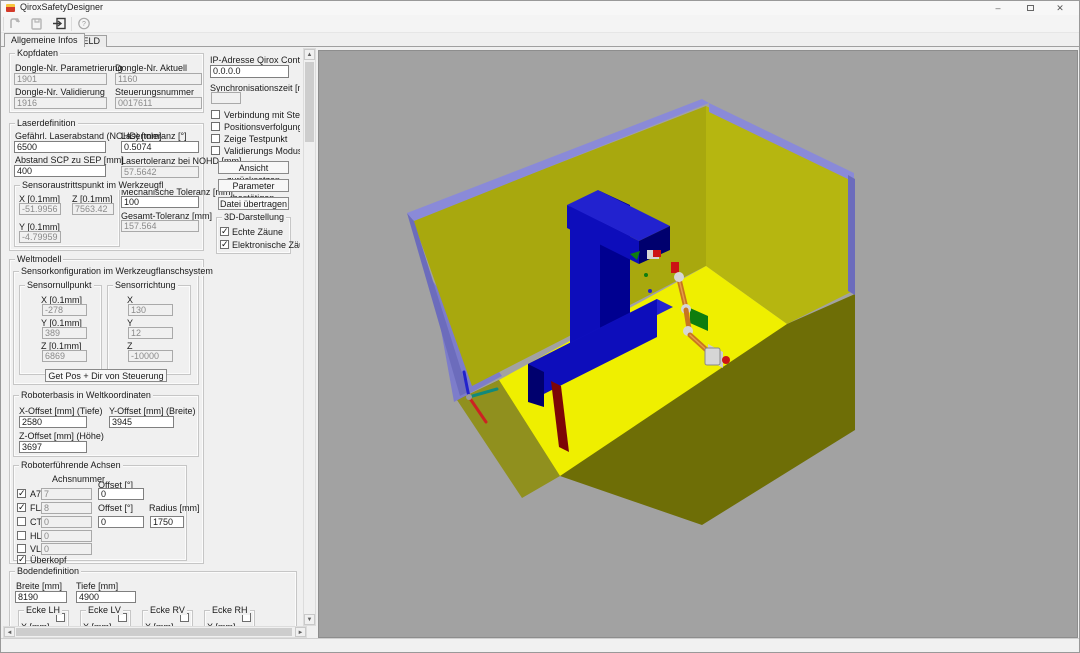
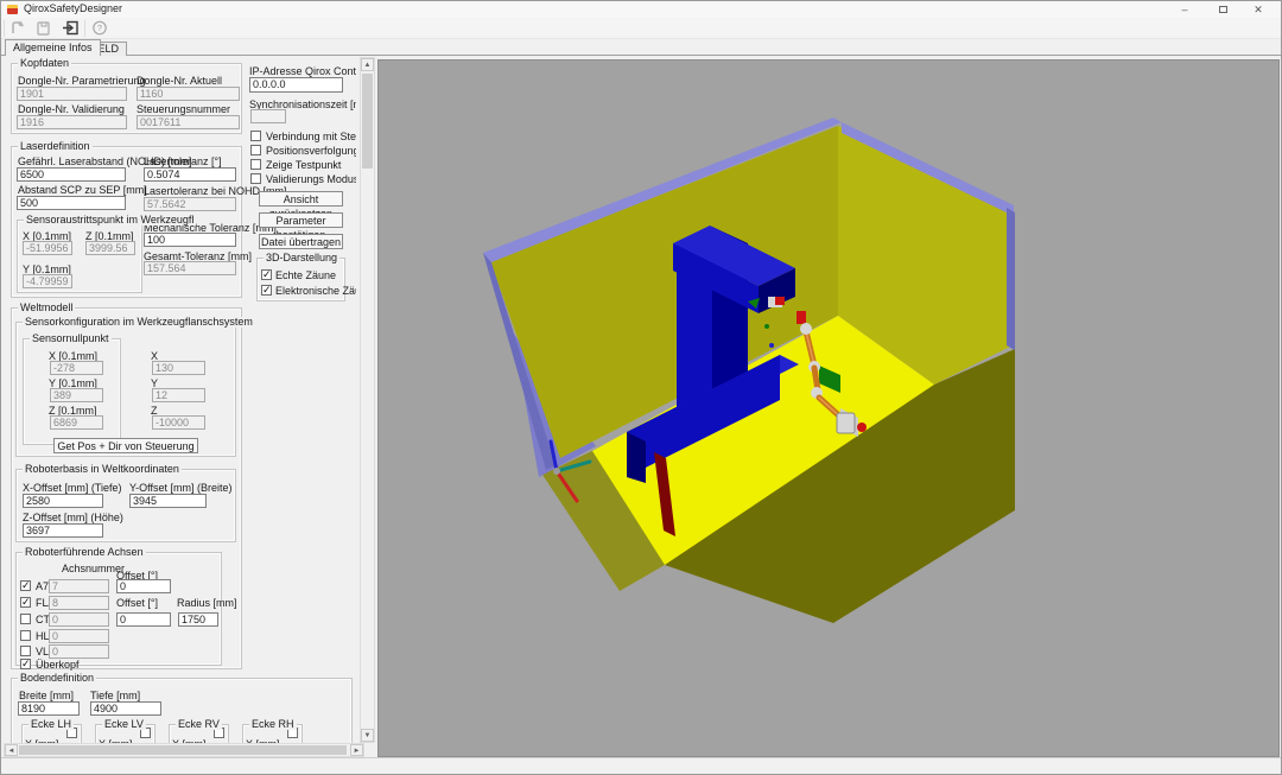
  QiroxSafetyDesigner
  –
  ✕
  Allgemeine Infos
  Kopfdaten
  Dongle-Nr. Parametrierung
  Dongle-Nr. Aktuell
  1901
  1160
  Dongle-Nr. Validierung
  Steuerungsnummer
  1916
  0017611
  Laserdefinition
  Gefährl. Laserabstand (NOHD) [mm]
  6500
  Lasertoleranz [°]
  0.5074
  Abstand SCP zu SEP [mm]
- 400
+ 500
  Lasertoleranz bei NOHD
  57.5642
  Sensoraustrittspunkt im Werkzeugfl
  X [0.1mm]
  Z [0.1mm]
  -51.9956
- 7563.42
+ 3999.56
  Y [0.1mm]
  -4.79959
  Mechanische Toleranz [mm]
  100
  Gesamt-Toleranz [mm]
  157.564
  Weltmodell
  Sensorkonfiguration im Werkzeugflanschsystem
  Sensornullpunkt
  X [0.1mm]
  -278
  Y [0.1mm]
  389
  Z [0.1mm]
  6869
- Sensorrichtung
  X
  130
  Y
  12
  Z
  -10000
  Get Pos + Dir von Steuerung
  Roboterbasis in Weltkoordinaten
  X-Offset [mm] (Tiefe)
  2580
  Y-Offset [mm] (Breite)
  3945
  Z-Offset [mm] (Höhe)
  3697
  Roboterführende Achsen
  Achsnummer
  Offset [°]
  A7
  7
  0
  8
  Offset [°]
  Radius [mm]
  CT
  0
  0
  1750
  HL
  0
  VL
  0
  Überkopf
  Bodendefinition
  Breite [mm]
  8190
  Tiefe [mm]
  4900
  Ecke LH
  Ecke LV
  Ecke RV
  Ecke RH
  IP-Adresse Qirox Cont
  0.0.0.0
  Synchronisationszeit [
  Verbindung mit Ste
  Positionsverfolgun
  Zeige Testpunkt
  Validierungs Modu
  Datei übertragen
  3D-Darstellung
  Echte Zäune
  Elektronische Zä
